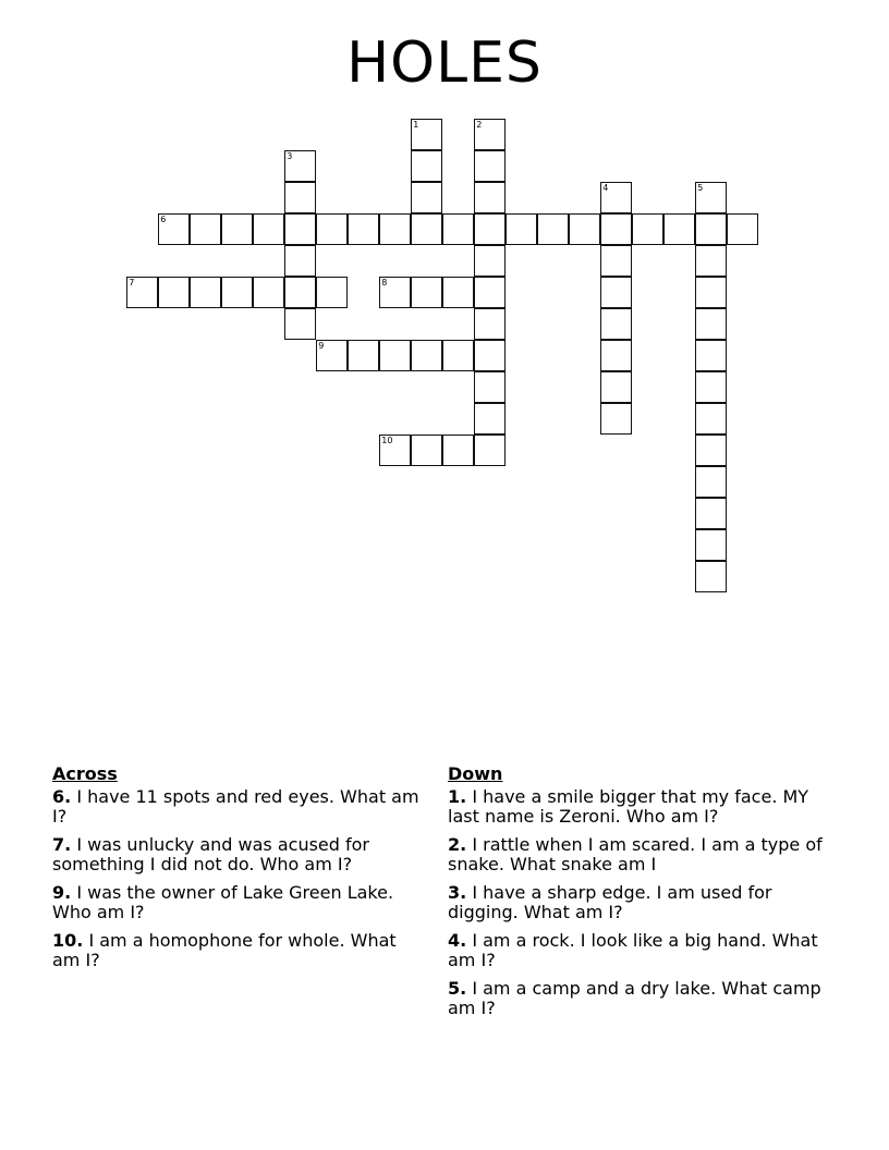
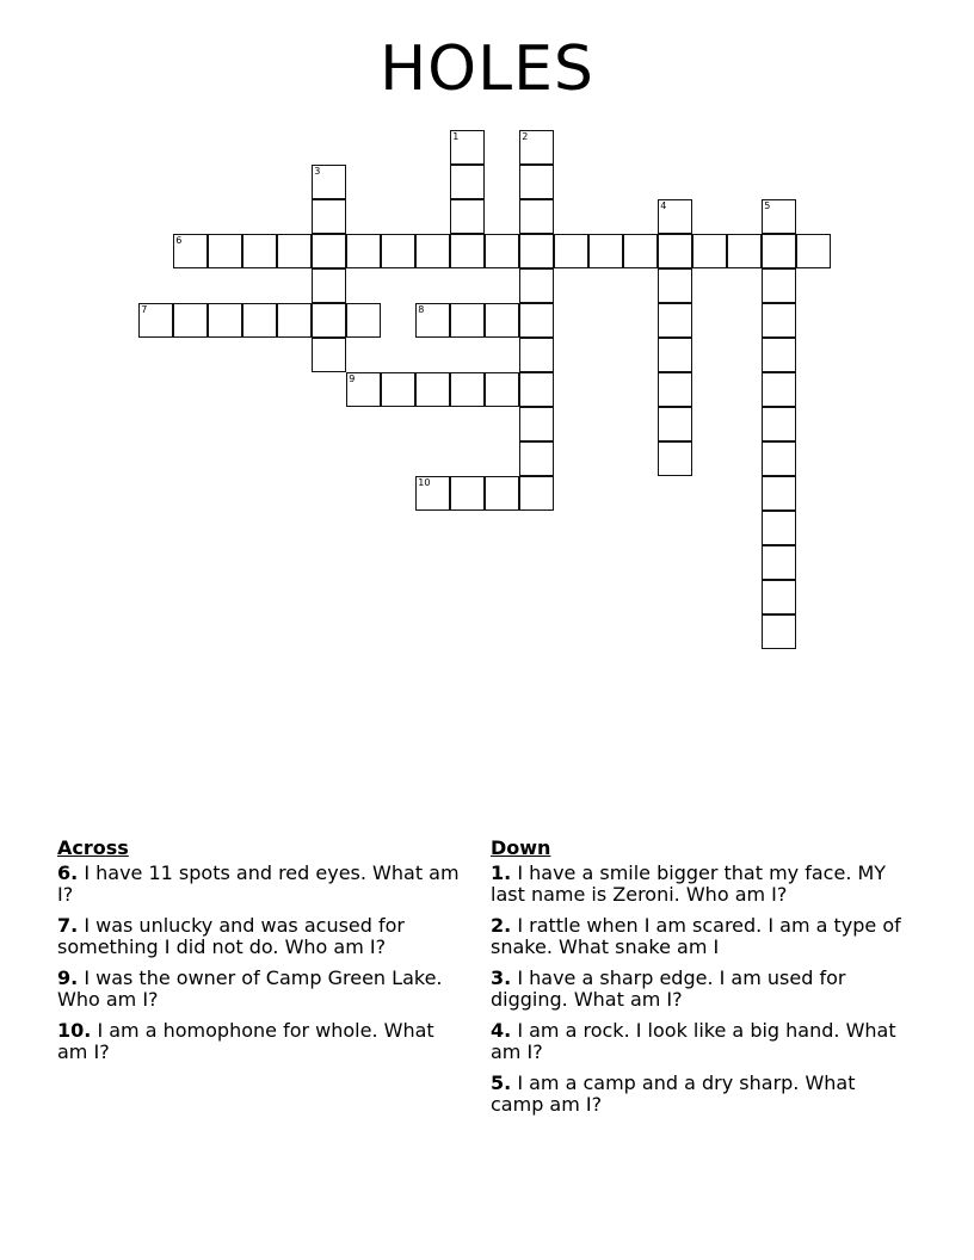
  HOLES
  1
  2
  3
  4
  5
  6
  7
  8
  9
  10
  Across
  6. I have 11 spots and red eyes. What am I?
  7. I was unlucky and was acused for something I did not do. Who am I?
- 9. I was the owner of Lake Green Lake. Who am I?
+ 9. I was the owner of Camp Green Lake. Who am I?
  10. I am a homophone for whole. What am I?
  Down
  1. I have a smile bigger that my face. MY last name is Zeroni. Who am I?
  2. I rattle when I am scared. I am a type of snake. What snake am I
  3. I have a sharp edge. I am used for digging. What am I?
  4. I am a rock. I look like a big hand. What am I?
- 5. I am a camp and a dry lake. What camp am I?
+ 5. I am a camp and a dry sharp. What camp am I?
